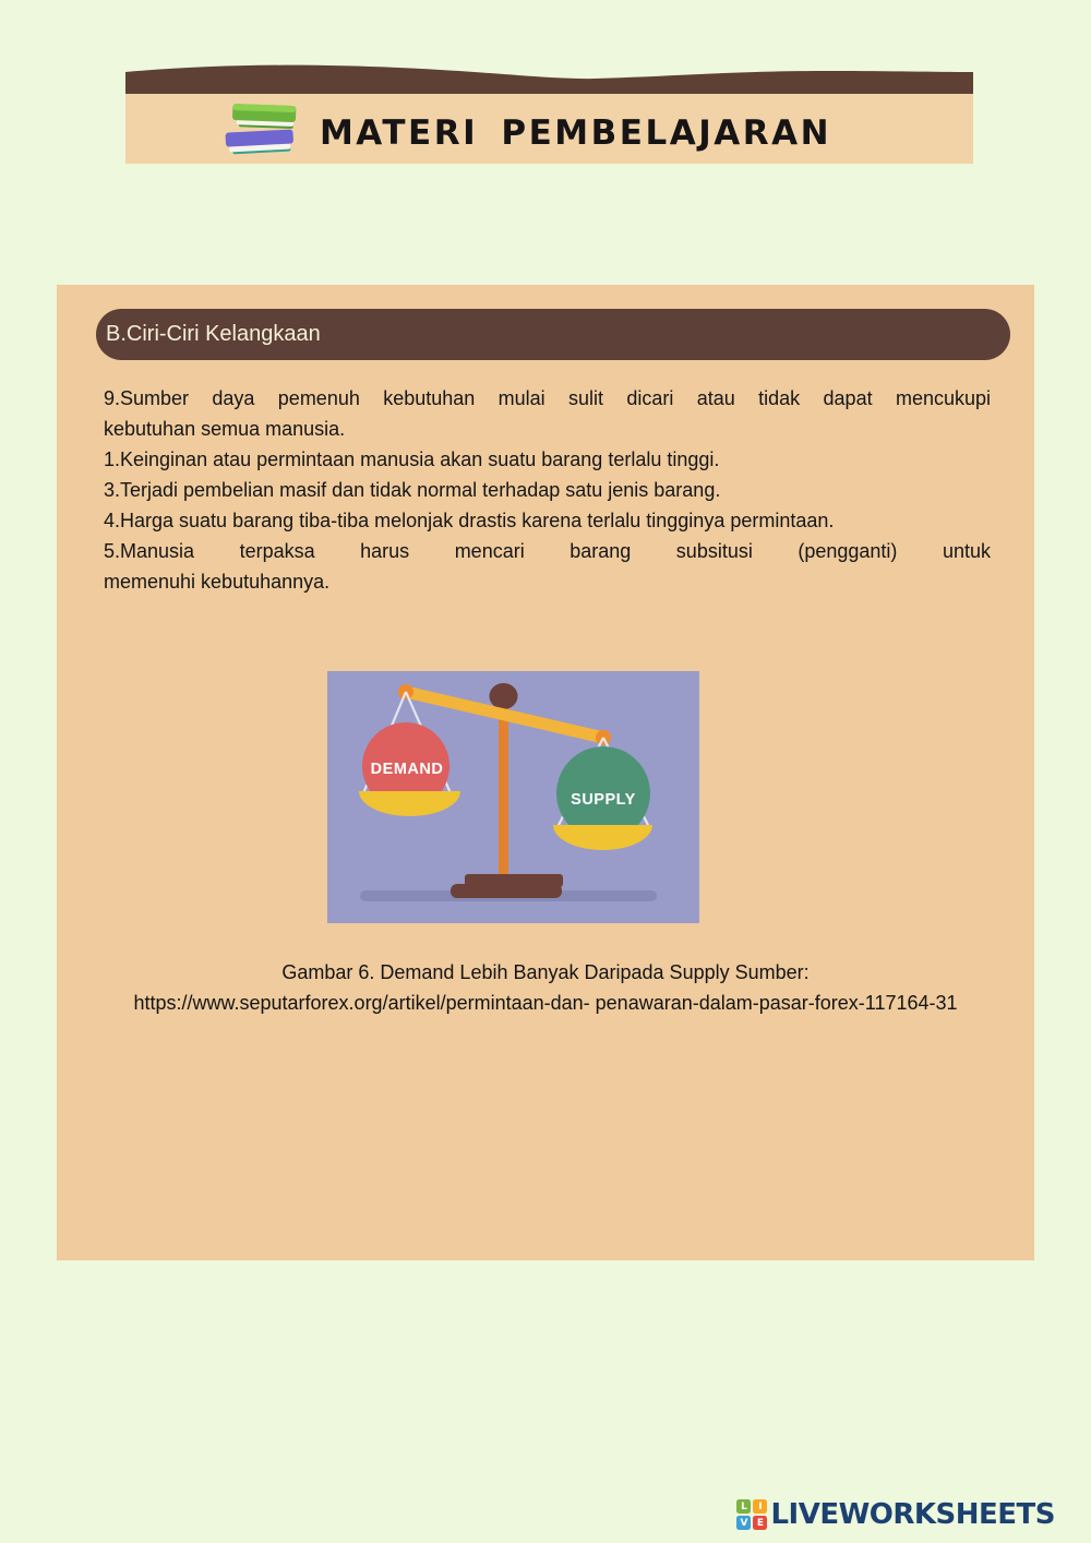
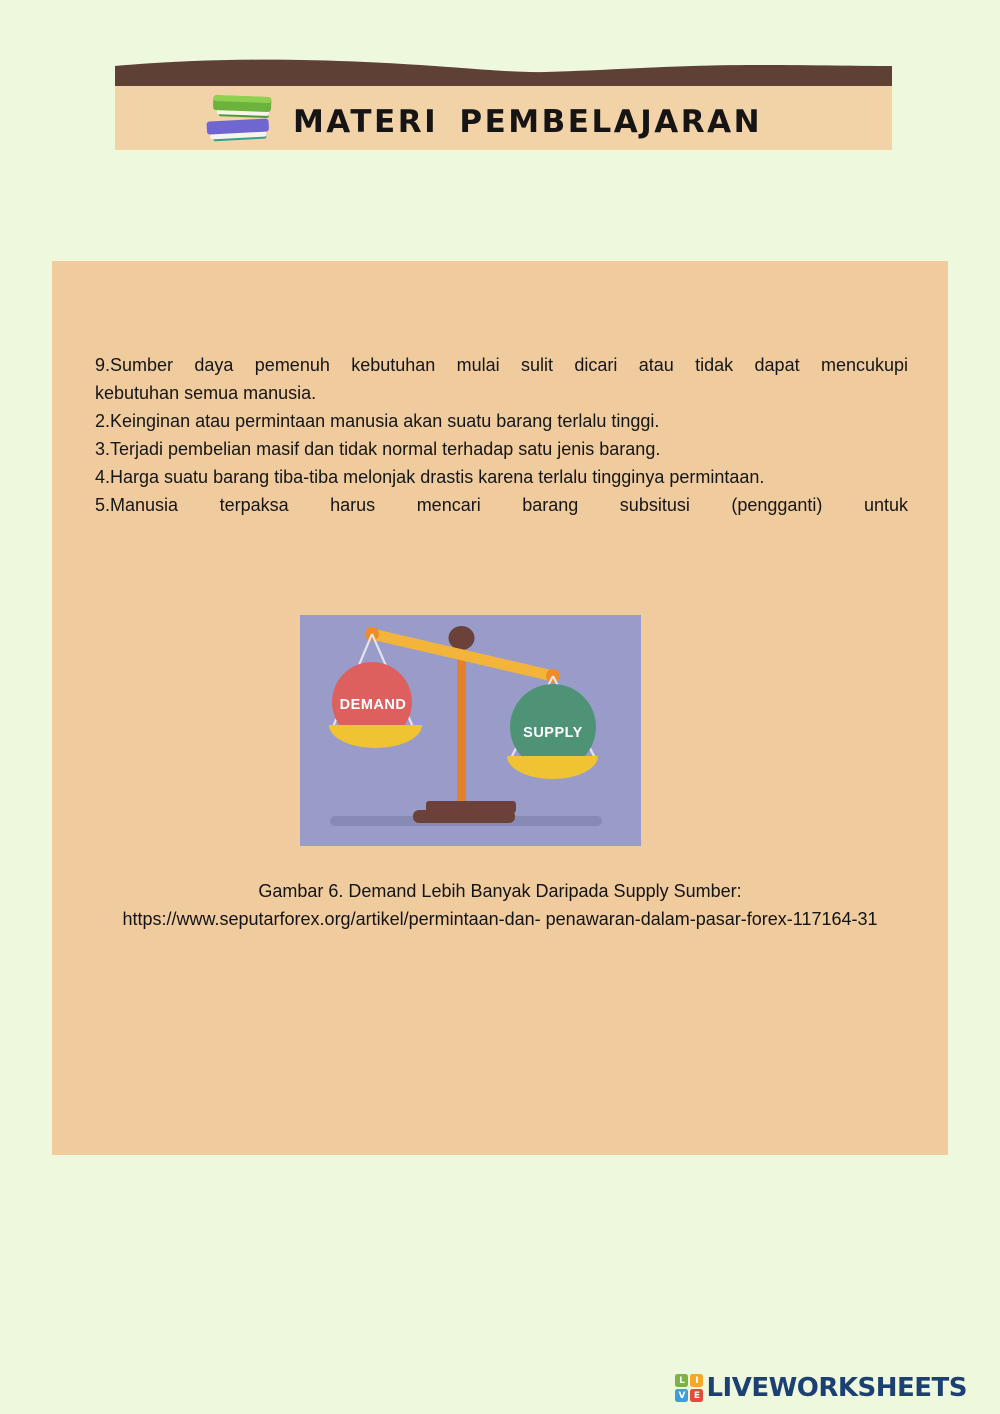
  MATERI PEMBELAJARAN
- B.Ciri-Ciri Kelangkaan
  9.Sumber daya pemenuh kebutuhan mulai sulit dicari atau tidak dapat mencukupi
  kebutuhan semua manusia.
- 1.Keinginan atau permintaan manusia akan suatu barang terlalu tinggi.
+ 2.Keinginan atau permintaan manusia akan suatu barang terlalu tinggi.
  3.Terjadi pembelian masif dan tidak normal terhadap satu jenis barang.
  4.Harga suatu barang tiba-tiba melonjak drastis karena terlalu tingginya permintaan.
  5.Manusia terpaksa harus mencari barang subsitusi (pengganti) untuk
- memenuhi kebutuhannya.
  DEMAND
  SUPPLY
  Gambar 6. Demand Lebih Banyak Daripada Supply Sumber:
  https://www.seputarforex.org/artikel/permintaan-dan- penawaran-dalam-pasar-forex-117164-31
  L
  I
  V
  E
  LIVEWORKSHEETS
